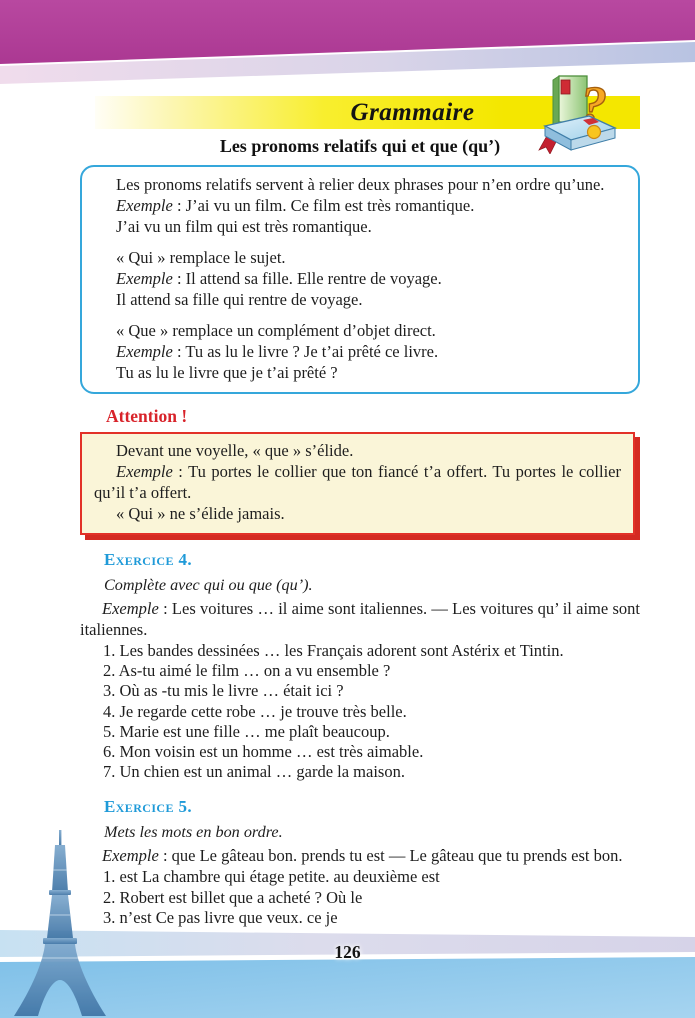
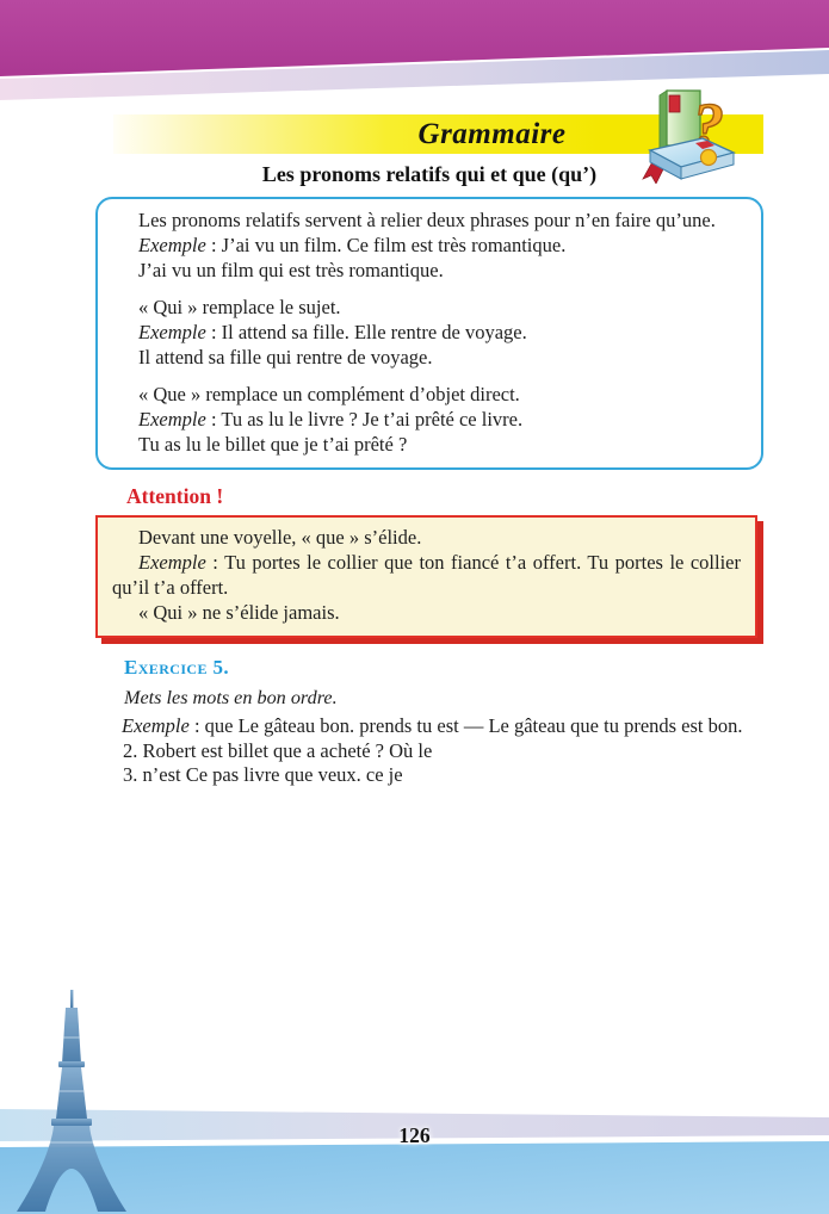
  Grammaire
  ?
  Les pronoms relatifs qui et que (qu’)
- Les pronoms relatifs servent à relier deux phrases pour n’en ordre qu’une.
+ Les pronoms relatifs servent à relier deux phrases pour n’en faire qu’une.
  Exemple : J’ai vu un film. Ce film est très romantique.
  J’ai vu un film qui est très romantique.
  « Qui » remplace le sujet.
  Exemple : Il attend sa fille. Elle rentre de voyage.
  Il attend sa fille qui rentre de voyage.
  « Que » remplace un complément d’objet direct.
  Exemple : Tu as lu le livre ? Je t’ai prêté ce livre.
- Tu as lu le livre que je t’ai prêté ?
+ Tu as lu le billet que je t’ai prêté ?
  Attention !
  Devant une voyelle, « que » s’élide.
  Exemple : Tu portes le collier que ton fiancé t’a offert. Tu portes le collier qu’il t’a offert.
  « Qui » ne s’élide jamais.
- Exercice 4.
- Complète avec qui ou que (qu’).
- Exemple : Les voitures … il aime sont italiennes. — Les voitures qu’ il aime sont italiennes.
- 1. Les bandes dessinées … les Français adorent sont Astérix et Tintin.
- 2. As-tu aimé le film … on a vu ensemble ?
- 3. Où as -tu mis le livre … était ici ?
- 4. Je regarde cette robe … je trouve très belle.
- 5. Marie est une fille … me plaît beaucoup.
- 6. Mon voisin est un homme … est très aimable.
- 7. Un chien est un animal … garde la maison.
  Exercice 5.
  Mets les mots en bon ordre.
  Exemple : que Le gâteau bon. prends tu est — Le gâteau que tu prends est bon.
- 1. est La chambre qui étage petite. au deuxième est
  2. Robert est billet que a acheté ? Où le
  3. n’est Ce pas livre que veux. ce je
  126
